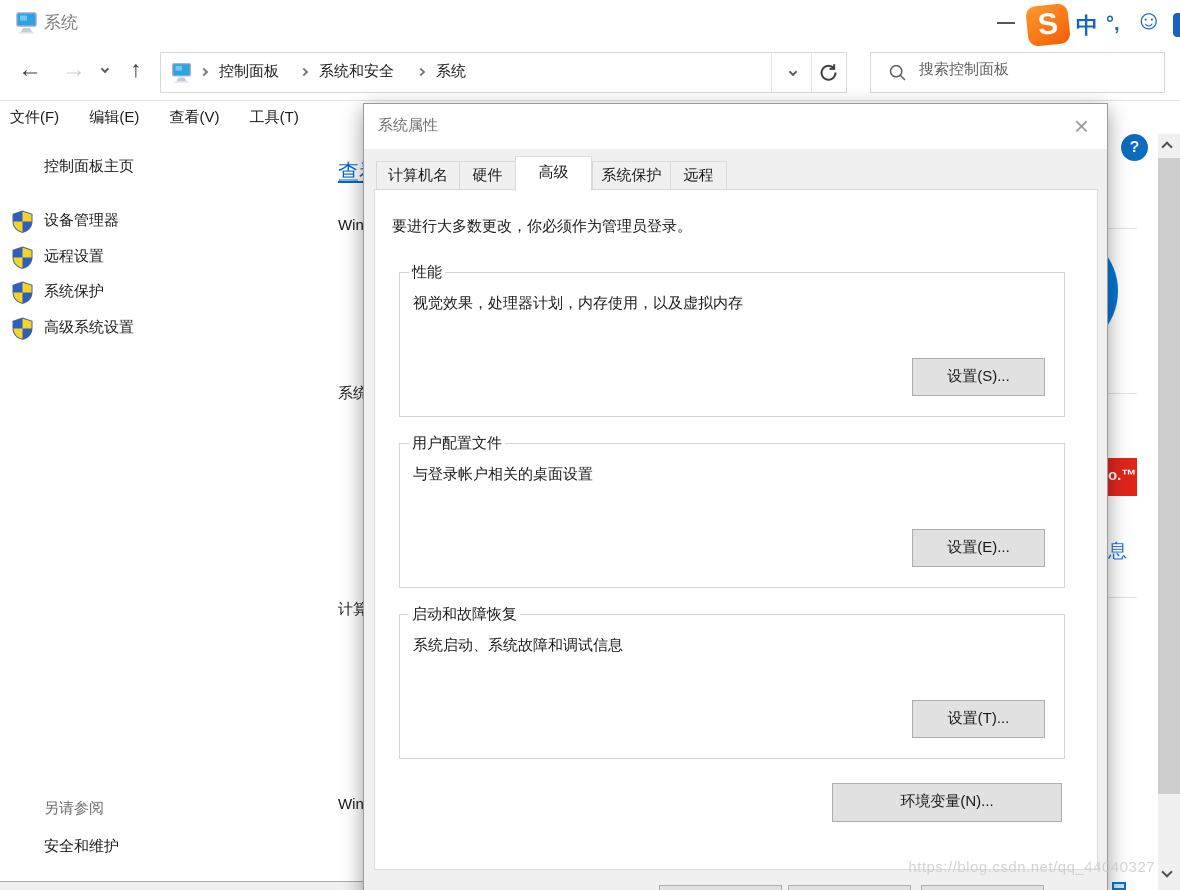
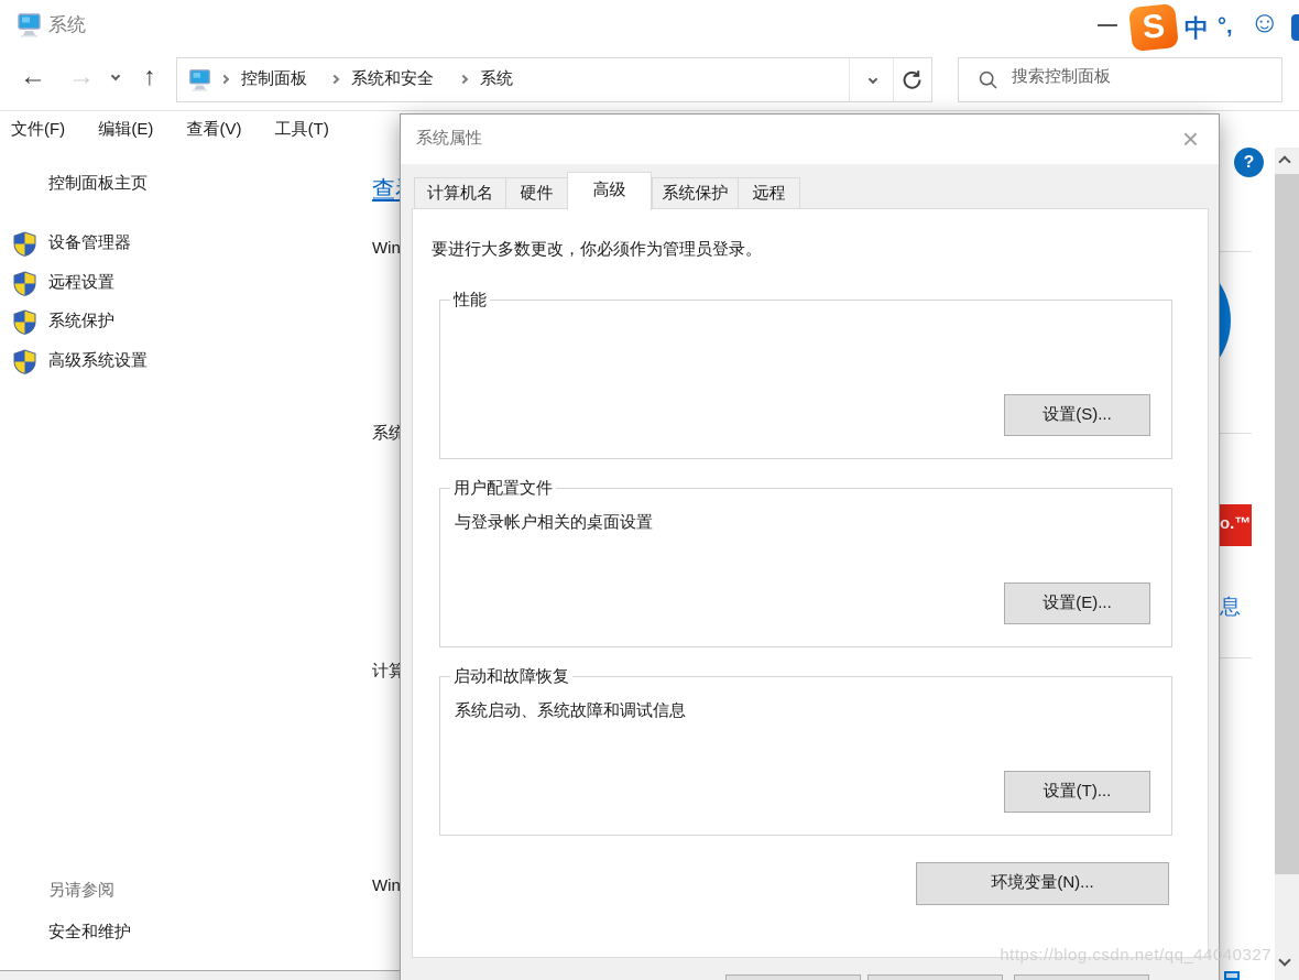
  系统
  中
  °,
  ☺
  ←
  →
  ↑
  控制面板
  系统和安全
  系统
  搜索控制面板
  文件(F) 编辑(E) 查看(V) 工具(T)
  控制面板主页
  设备管理器
  远程设置
  系统保护
  高级系统设置
  另请参阅
  安全和维护
  Win
  系统
  Win
  ?
  o.™
  息
  系统属性
  ×
  计算机名
  硬件
  高级
  系统保护
  远程
  要进行大多数更改，你必须作为管理员登录。
  性能
- 视觉效果，处理器计划，内存使用，以及虚拟内存
  设置(S)...
  用户配置文件
  与登录帐户相关的桌面设置
  设置(E)...
  启动和故障恢复
  系统启动、系统故障和调试信息
  设置(T)...
  环境变量(N)...
  https://blog.csdn.net/qq_44040327
